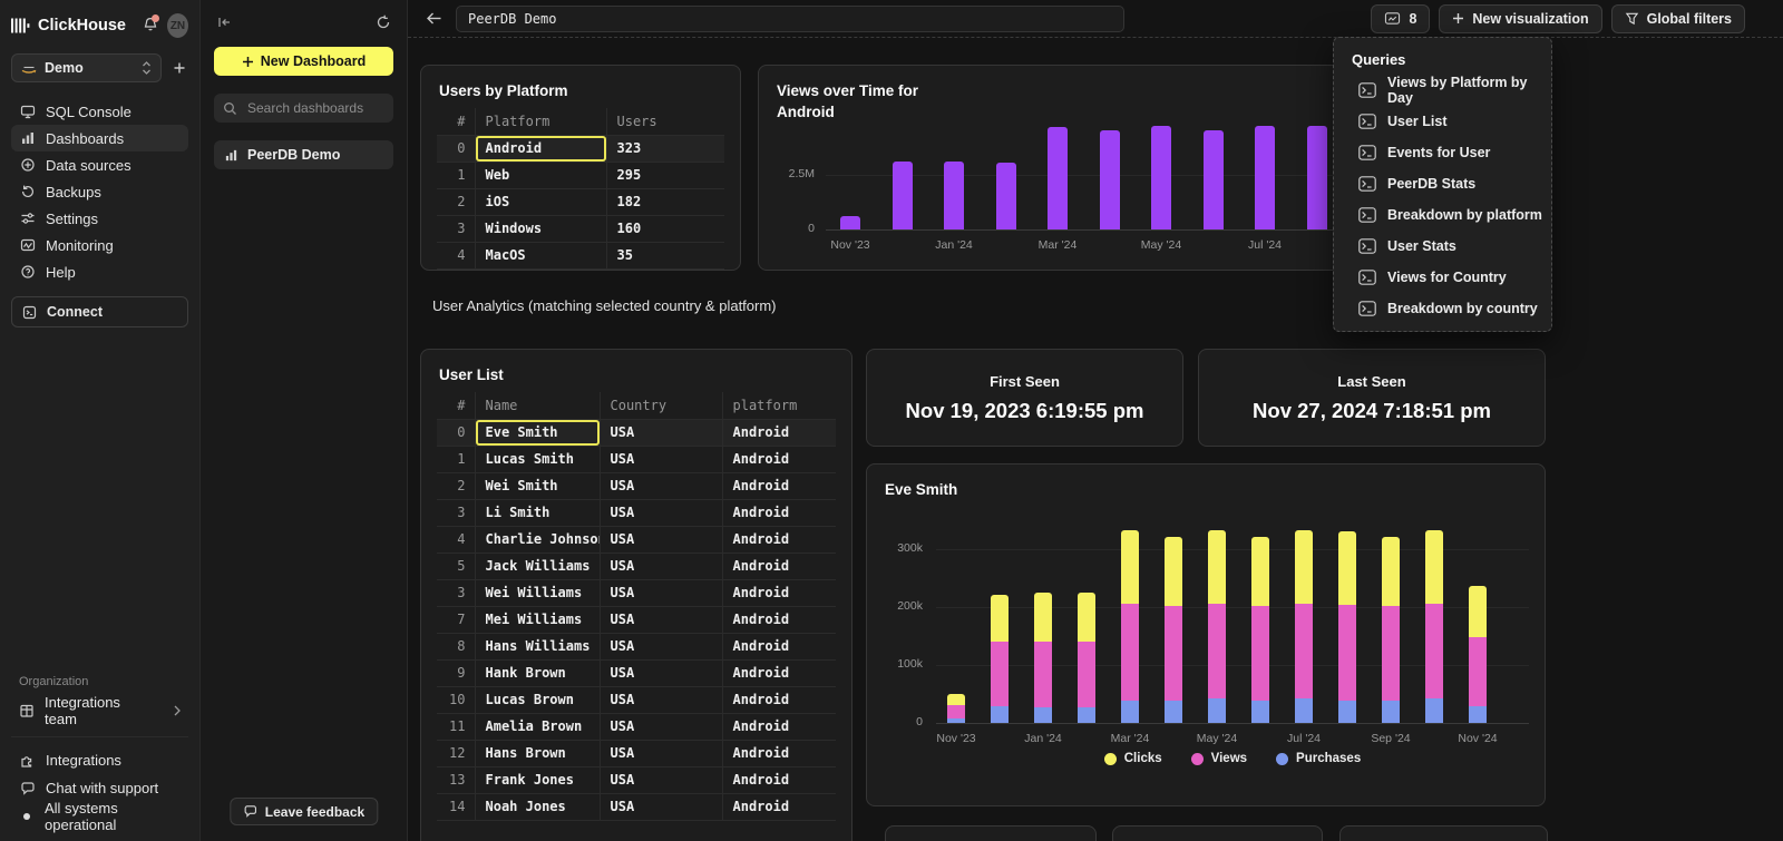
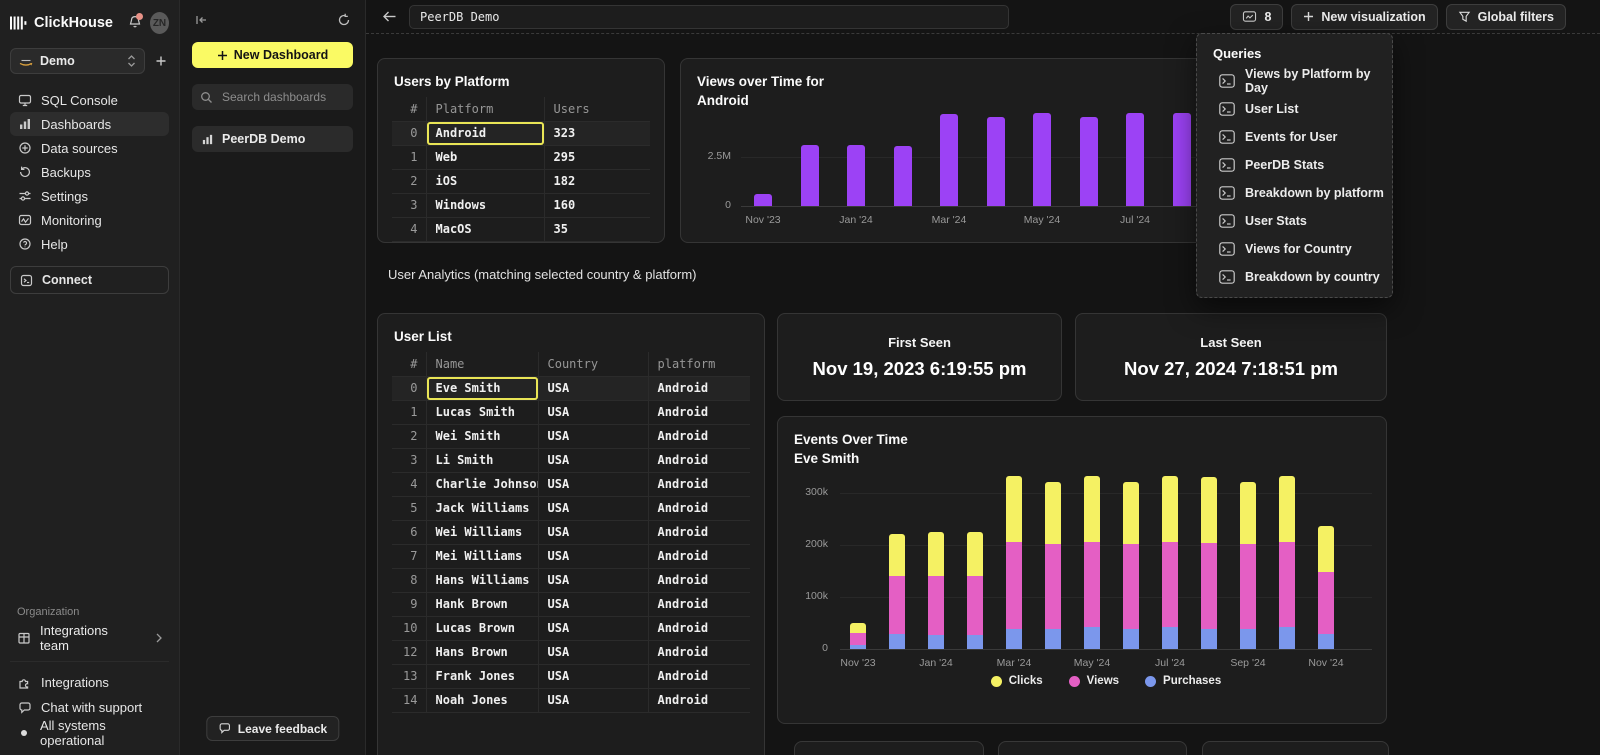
  ClickHouse
  ZN
  Demo
  SQL Console
  Dashboards
  Data sources
  Backups
  Settings
  Monitoring
  Help
  Connect
  Organization
  Integrations team
  Integrations
  Chat with support
  All systems operational
  New Dashboard
  Search dashboards
  PeerDB Demo
  Leave feedback
  PeerDB Demo
  8
  New visualization
  Global filters
  Users by Platform
  #	Platform	Users
  0	Android	323
  1	Web	295
  2	iOS	182
  3	Windows	160
  4	MacOS	35
  Views over Time for
  Android
  2.5M
  0
  Nov '23
  Jan '24
  Mar '24
  May '24
  Jul '24
  User Analytics (matching selected country & platform)
  User List
  #	Name	Country	platform
  0	Eve Smith	USA	Android
  1	Lucas Smith	USA	Android
  2	Wei Smith	USA	Android
  3	Li Smith	USA	Android
  4	Charlie Johnso	USA	Android
  5	Jack Williams	USA	Android
- 3	Wei Williams	USA	Android
+ 6	Wei Williams	USA	Android
  7	Mei Williams	USA	Android
  8	Hans Williams	USA	Android
  9	Hank Brown	USA	Android
  10	Lucas Brown	USA	Android
- 11	Amelia Brown	USA	Android
  12	Hans Brown	USA	Android
  13	Frank Jones	USA	Android
  14	Noah Jones	USA	Android
  First Seen
  Nov 19, 2023 6:19:55 pm
  Last Seen
  Nov 27, 2024 7:18:51 pm
+ Events Over Time
  Eve Smith
  100k
  200k
  300k
  0
  Nov '23
  Jan '24
  Mar '24
  May '24
  Jul '24
  Sep '24
  Nov '24
  Clicks
  Views
  Purchases
  Queries
  Views by Platform by Day
  User List
  Events for User
  PeerDB Stats
  Breakdown by platform
  User Stats
  Views for Country
  Breakdown by country
